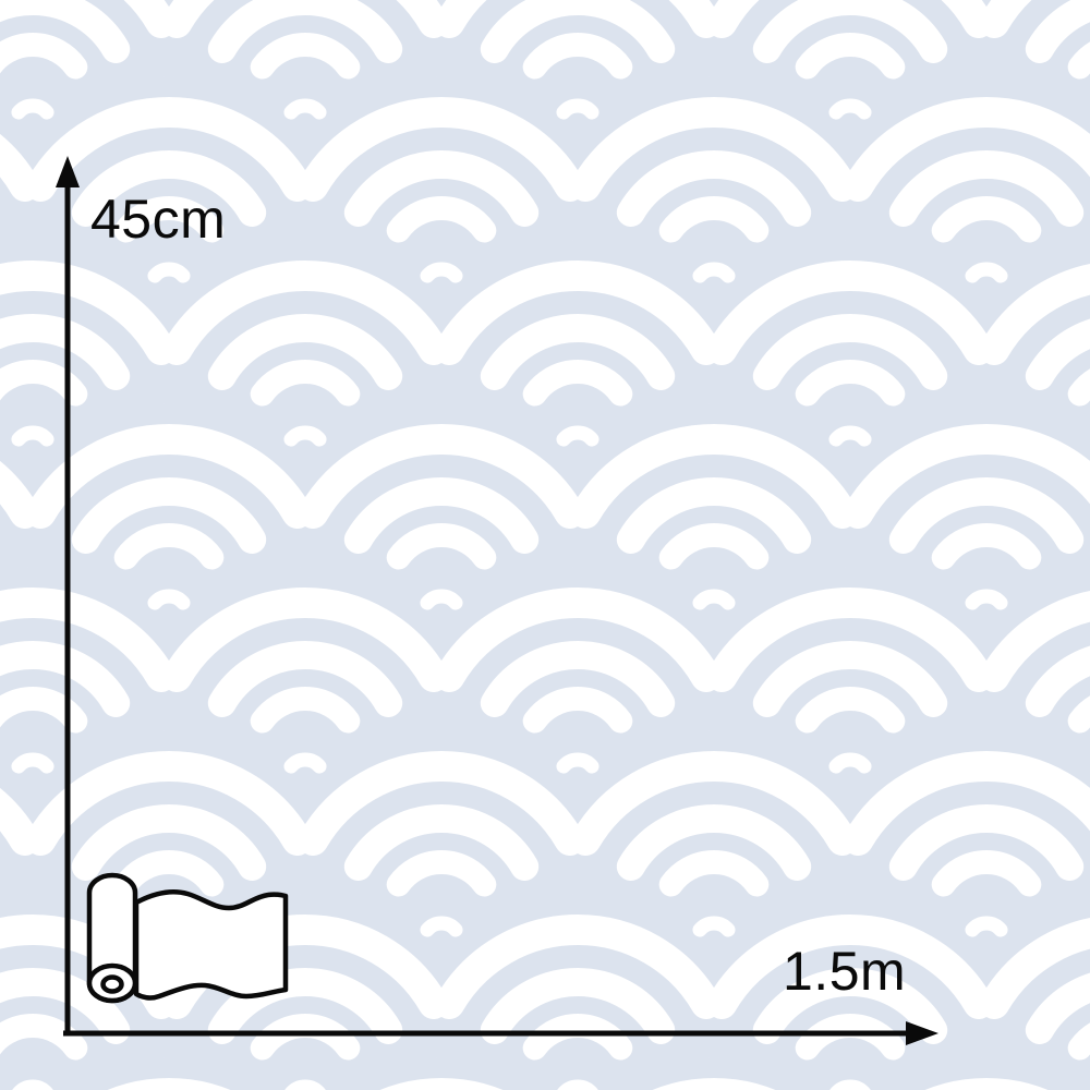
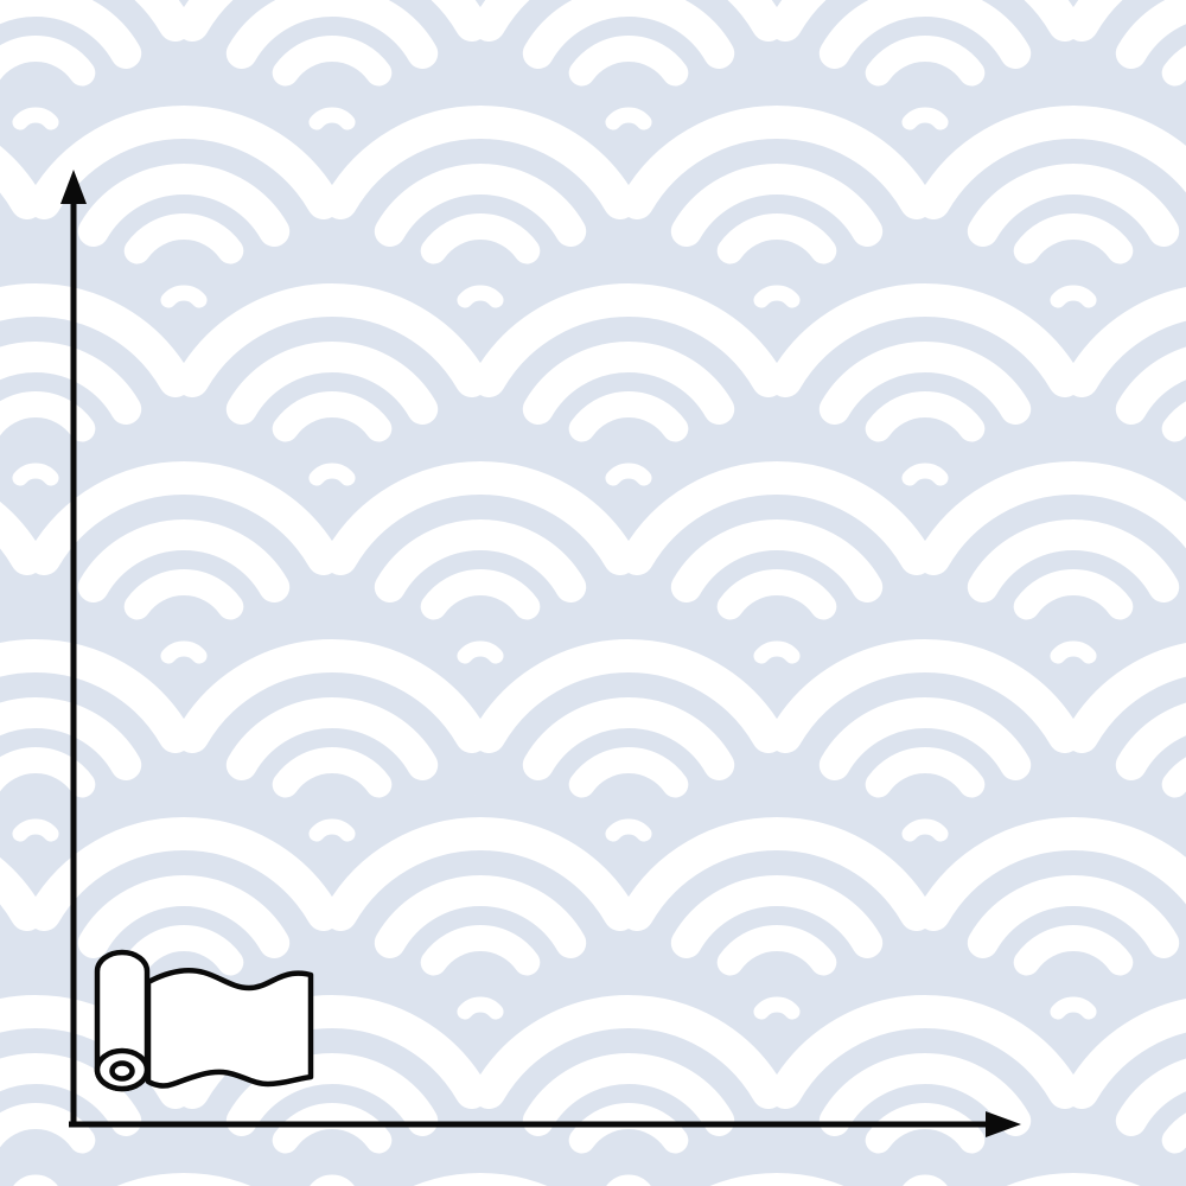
- 45cm
- 1.5m
